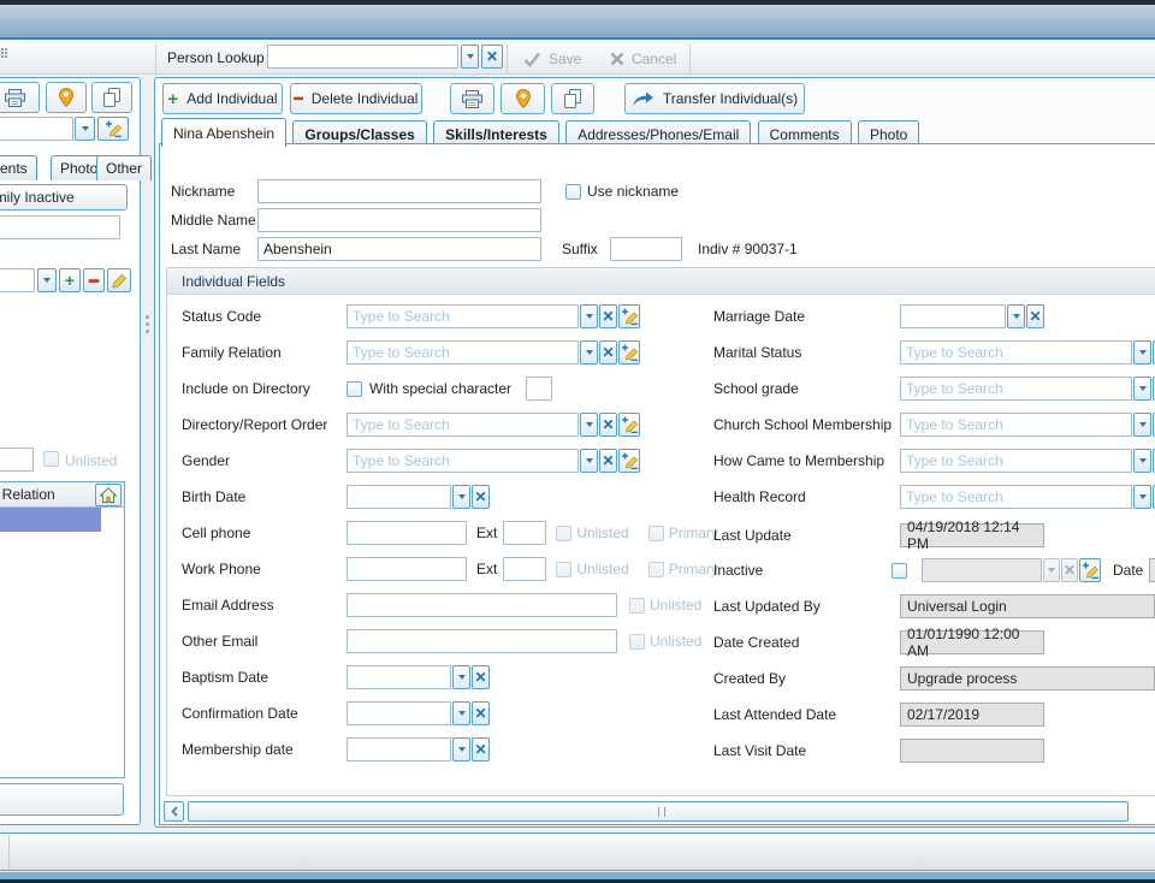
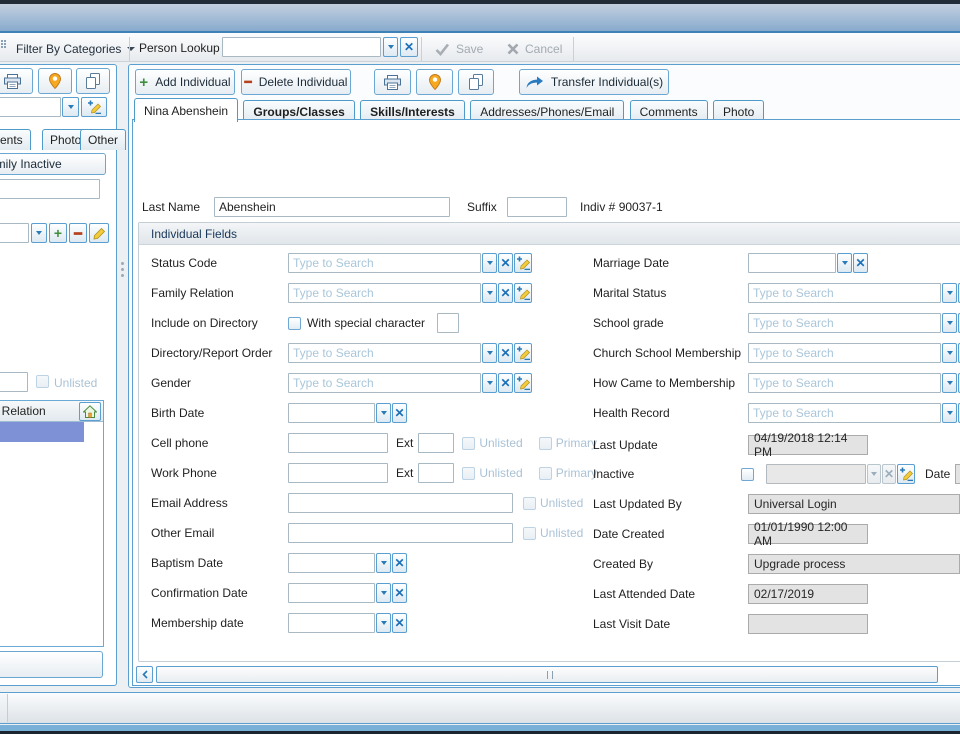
+ Filter By Categories
  Person Lookup
  ✕
  Save
  Cancel
  ents
  Photo
  Other
  mily Inactive
  +
  ━
  Unlisted
  Relation
  +
  Add Individual
  ━
  Delete Individual
  Transfer Individual(s)
  Nina Abenshein
  Groups/Classes
  Skills/Interests
  Addresses/Phones/Email
  Comments
  Photo
- Nickname
- Use nickname
- Middle Name
  Last Name
  Abenshein
  Suffix
  Indiv # 90037-1
  Individual Fields
  Status Code
  Type to Search
  ✕
  Family Relation
  Type to Search
  ✕
  Include on Directory
  With special character
  Directory/Report Order
  Type to Search
  ✕
  Gender
  Type to Search
  ✕
  Birth Date
  ✕
  Cell phone
  Ext
  Unlisted
  Primary
  Work Phone
  Ext
  Unlisted
  Primary
  Email Address
  Unlisted
  Other Email
  Unlisted
  Baptism Date
  ✕
  Confirmation Date
  ✕
  Membership date
  ✕
  Marriage Date
  ✕
  Marital Status
  Type to Search
  School grade
  Type to Search
  Church School Membership
  Type to Search
  How Came to Membership
  Type to Search
  Health Record
  Type to Search
  Last Update
  04/19/2018 12:14 PM
  Inactive
  ✕
  Date
  Last Updated By
  Universal Login
  Date Created
  01/01/1990 12:00 AM
  Created By
  Upgrade process
  Last Attended Date
  02/17/2019
  Last Visit Date
